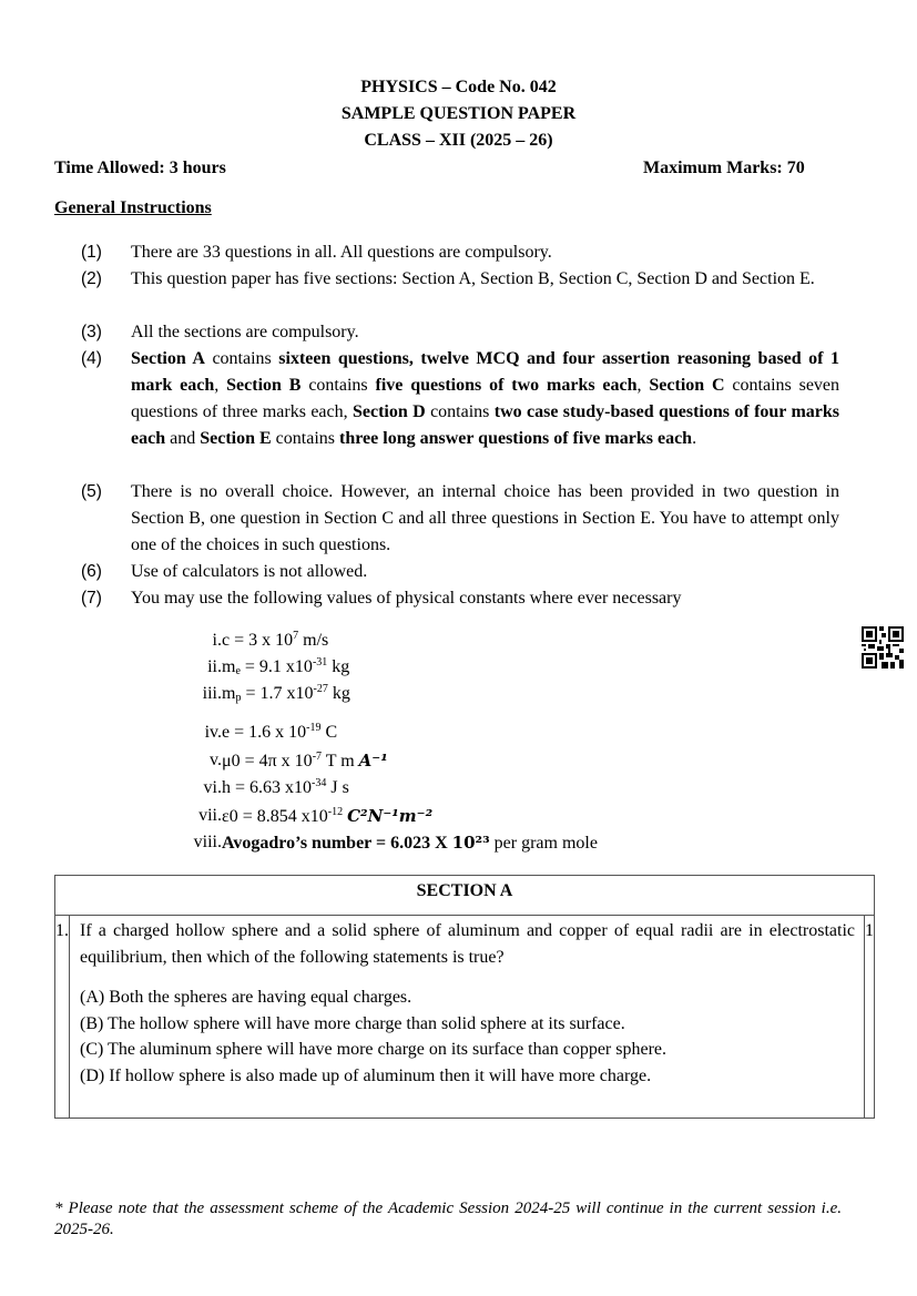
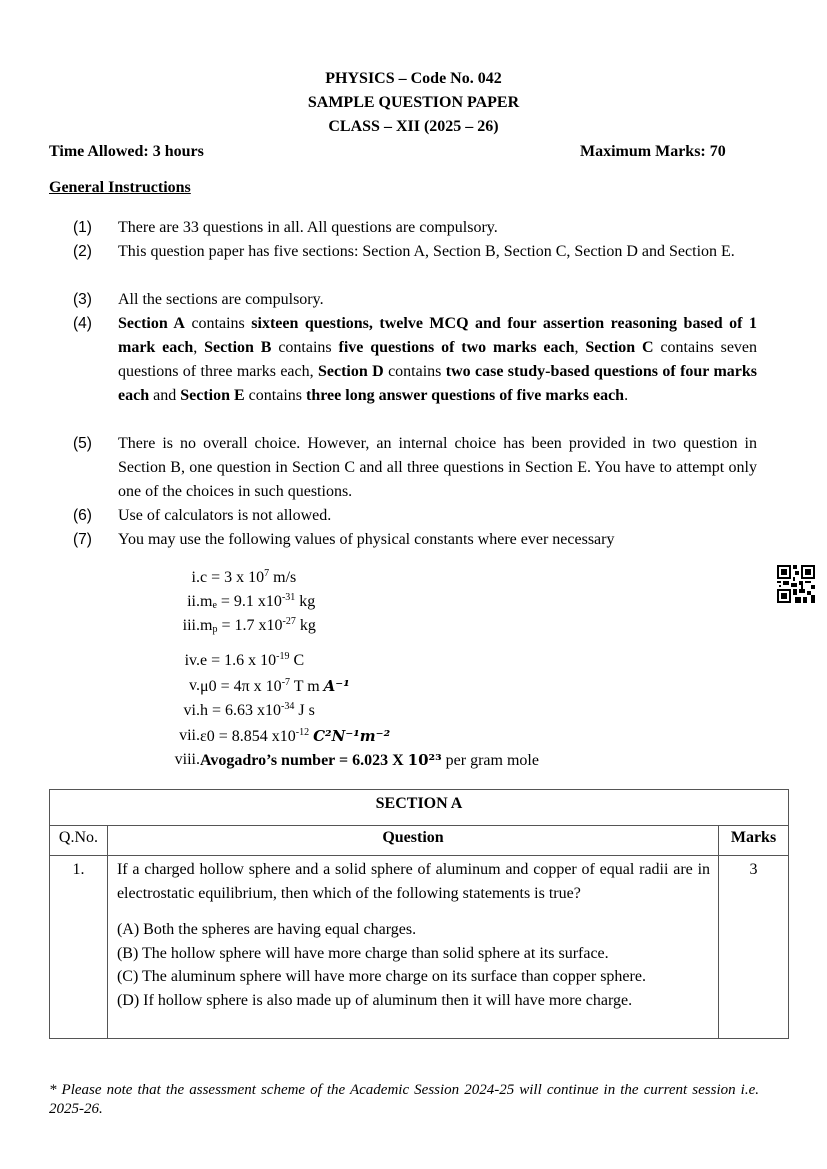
  PHYSICS – Code No. 042
  SAMPLE QUESTION PAPER
  CLASS – XII (2025 – 26)
  Time Allowed: 3 hours
  Maximum Marks: 70
  General Instructions
  (1)
  There are 33 questions in all. All questions are compulsory.
  (2)
  This question paper has five sections: Section A, Section B, Section C, Section D and Section E.
  (3)
  All the sections are compulsory.
  (4)
  Section A contains sixteen questions, twelve MCQ and four assertion reasoning based of 1 mark each, Section B contains five questions of two marks each, Section C contains seven questions of three marks each, Section D contains two case study-based questions of four marks each and Section E contains three long answer questions of five marks each.
  (5)
  There is no overall choice. However, an internal choice has been provided in two question in Section B, one question in Section C and all three questions in Section E. You have to attempt only one of the choices in such questions.
  (6)
  Use of calculators is not allowed.
  (7)
  You may use the following values of physical constants where ever necessary
  i.
  c = 3 x 107 m/s
  ii.
  me = 9.1 x10-31 kg
  iii.
  mp = 1.7 x10-27 kg
  iv.
  e = 1.6 x 10-19 C
  v.
  μ0 = 4π x 10-7 T m A⁻¹
  vi.
  h = 6.63 x10-34 J s
  vii.
  ε0 = 8.854 x10-12 C²N⁻¹m⁻²
  viii.
  Avogadro’s number = 6.023 X 10²³ per gram mole
  SECTION A
+ Q.No.	Question	Marks
- 1.	If a charged hollow sphere and a solid sphere of aluminum and copper of equal radii are in electrostatic equilibrium, then which of the following statements is true? (A) Both the spheres are having equal charges. (B) The hollow sphere will have more charge than solid sphere at its surface. (C) The aluminum sphere will have more charge on its surface than copper sphere. (D) If hollow sphere is also made up of aluminum then it will have more charge.	1
+ 1.	If a charged hollow sphere and a solid sphere of aluminum and copper of equal radii are in electrostatic equilibrium, then which of the following statements is true? (A) Both the spheres are having equal charges. (B) The hollow sphere will have more charge than solid sphere at its surface. (C) The aluminum sphere will have more charge on its surface than copper sphere. (D) If hollow sphere is also made up of aluminum then it will have more charge.	3
  * Please note that the assessment scheme of the Academic Session 2024-25 will continue in the current session i.e. 2025-26.
